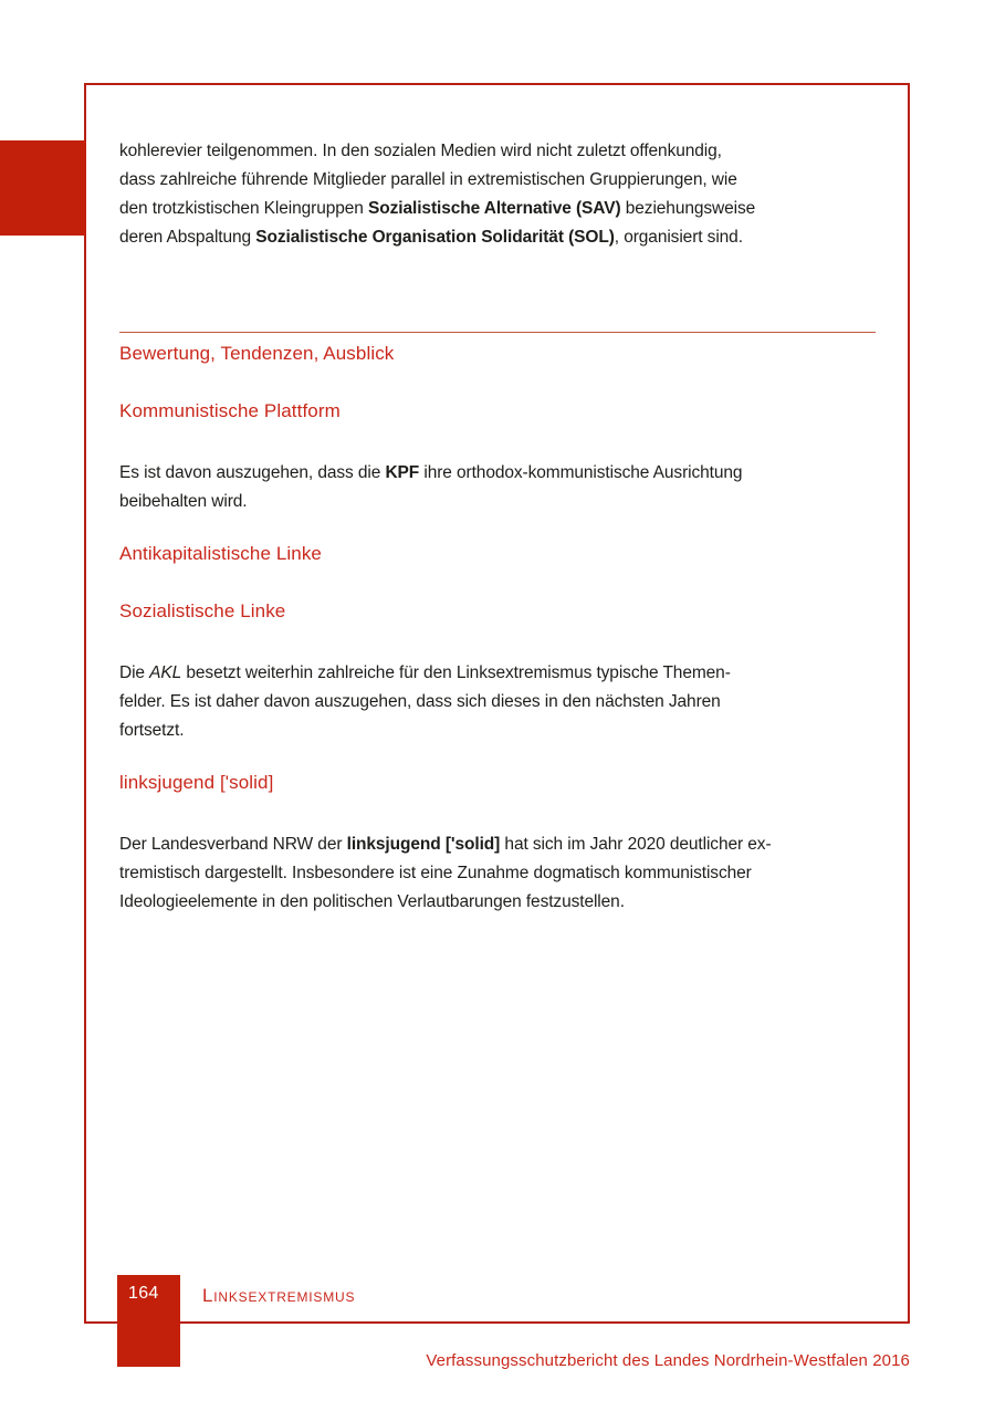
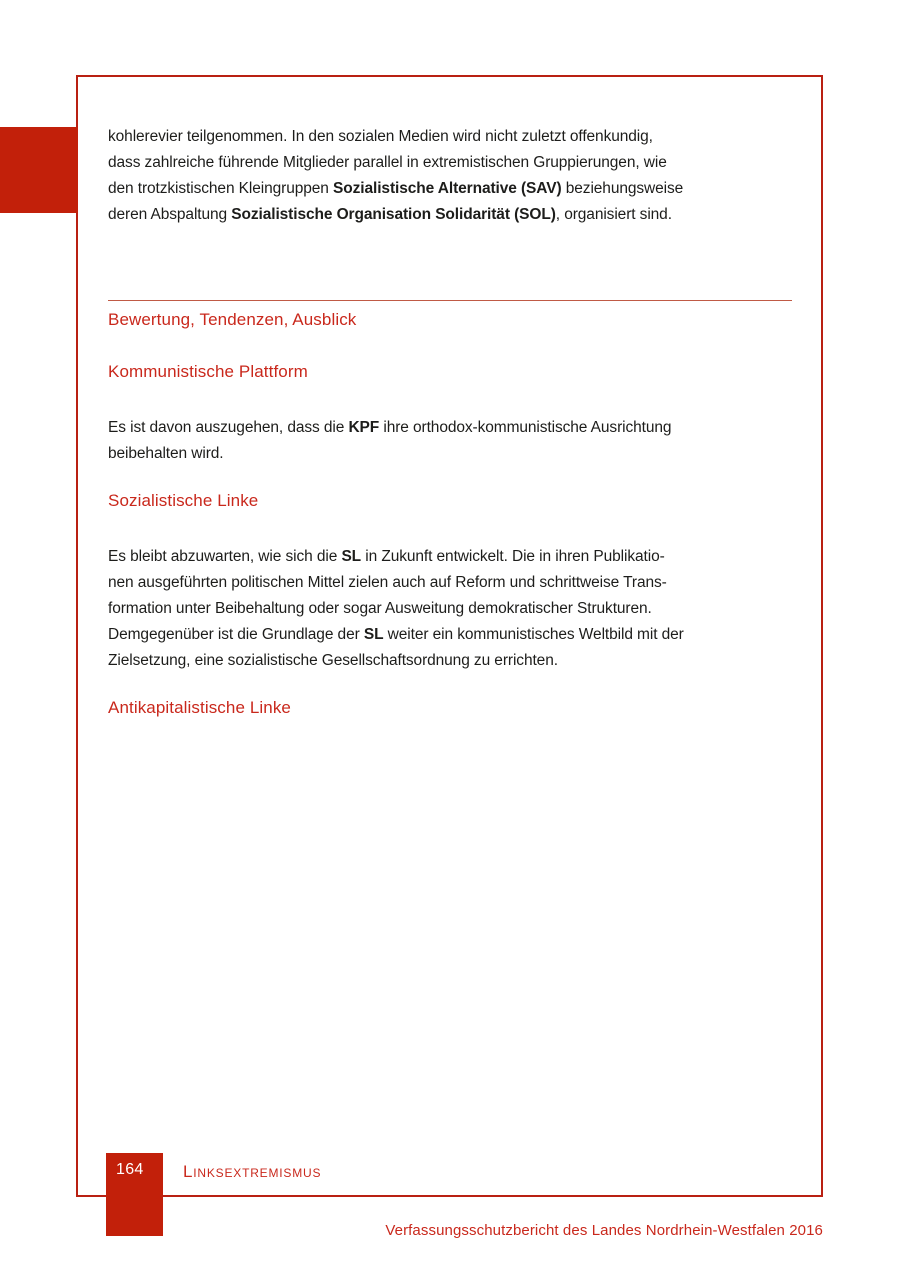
  kohlerevier teilgenommen. In den sozialen Medien wird nicht zuletzt offenkundig,
  dass zahlreiche führende Mitglieder parallel in extremistischen Gruppierungen, wie
  den trotzkistischen Kleingruppen Sozialistische Alternative (SAV) beziehungsweise
  deren Abspaltung Sozialistische Organisation Solidarität (SOL), organisiert sind.
  Bewertung, Tendenzen, Ausblick
  Kommunistische Plattform
  Es ist davon auszugehen, dass die KPF ihre orthodox-kommunistische Ausrichtung
  beibehalten wird.
- Antikapitalistische Linke
+ Sozialistische Linke
+ Es bleibt abzuwarten, wie sich die SL in Zukunft entwickelt. Die in ihren Publikatio-
+ nen ausgeführten politischen Mittel zielen auch auf Reform und schrittweise Trans-
+ formation unter Beibehaltung oder sogar Ausweitung demokratischer Strukturen.
+ Demgegenüber ist die Grundlage der SL weiter ein kommunistisches Weltbild mit der
+ Zielsetzung, eine sozialistische Gesellschaftsordnung zu errichten.
- Sozialistische Linke
+ Antikapitalistische Linke
- Die AKL besetzt weiterhin zahlreiche für den Linksextremismus typische Themen-
- felder. Es ist daher davon auszugehen, dass sich dieses in den nächsten Jahren
- fortsetzt.
- linksjugend ['solid]
- Der Landesverband NRW der linksjugend ['solid] hat sich im Jahr 2020 deutlicher ex-
- tremistisch dargestellt. Insbesondere ist eine Zunahme dogmatisch kommunistischer
- Ideologieelemente in den politischen Verlautbarungen festzustellen.
  164
  Linksextremismus
  Verfassungsschutzbericht des Landes Nordrhein-Westfalen 2016
